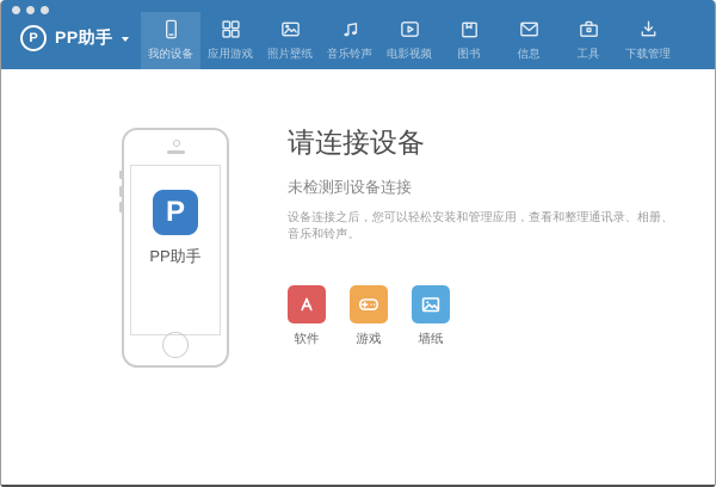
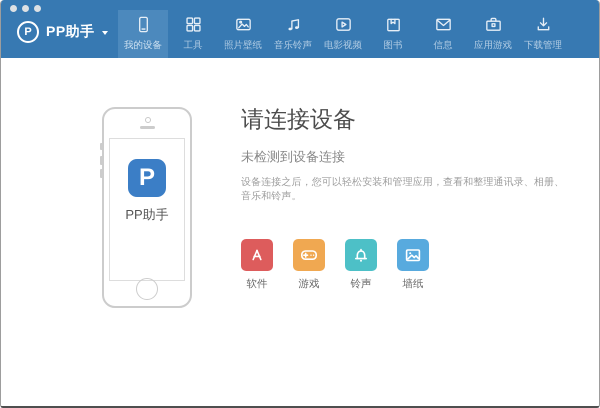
  P
  PP助手
  我的设备
- 应用游戏
+ 工具
  照片壁纸
  音乐铃声
  电影视频
  图书
  信息
- 工具
+ 应用游戏
  下载管理
  P
  PP助手
  请连接设备
  未检测到设备连接
  设备连接之后，您可以轻松安装和管理应用，查看和整理通讯录、相册、音乐和铃声。
  软件
  游戏
+ 铃声
  墙纸
